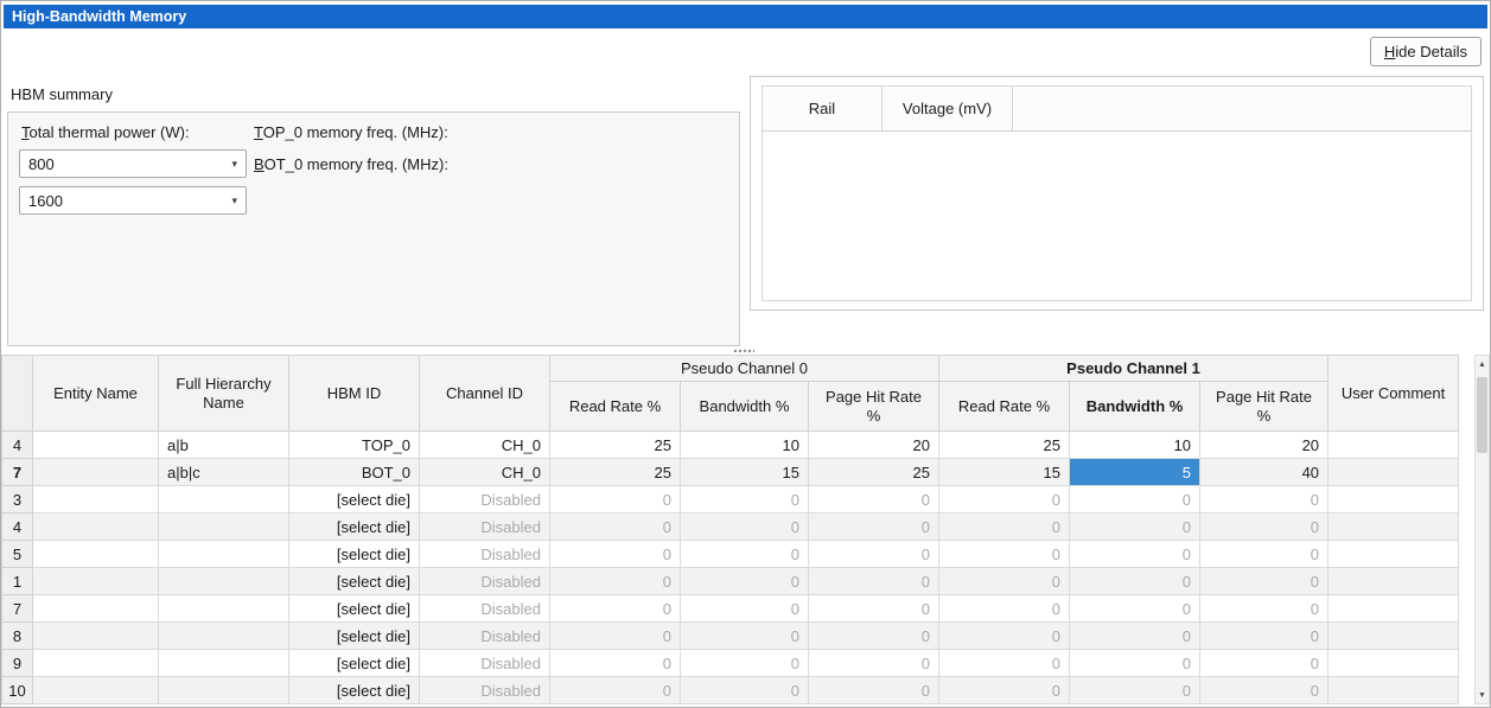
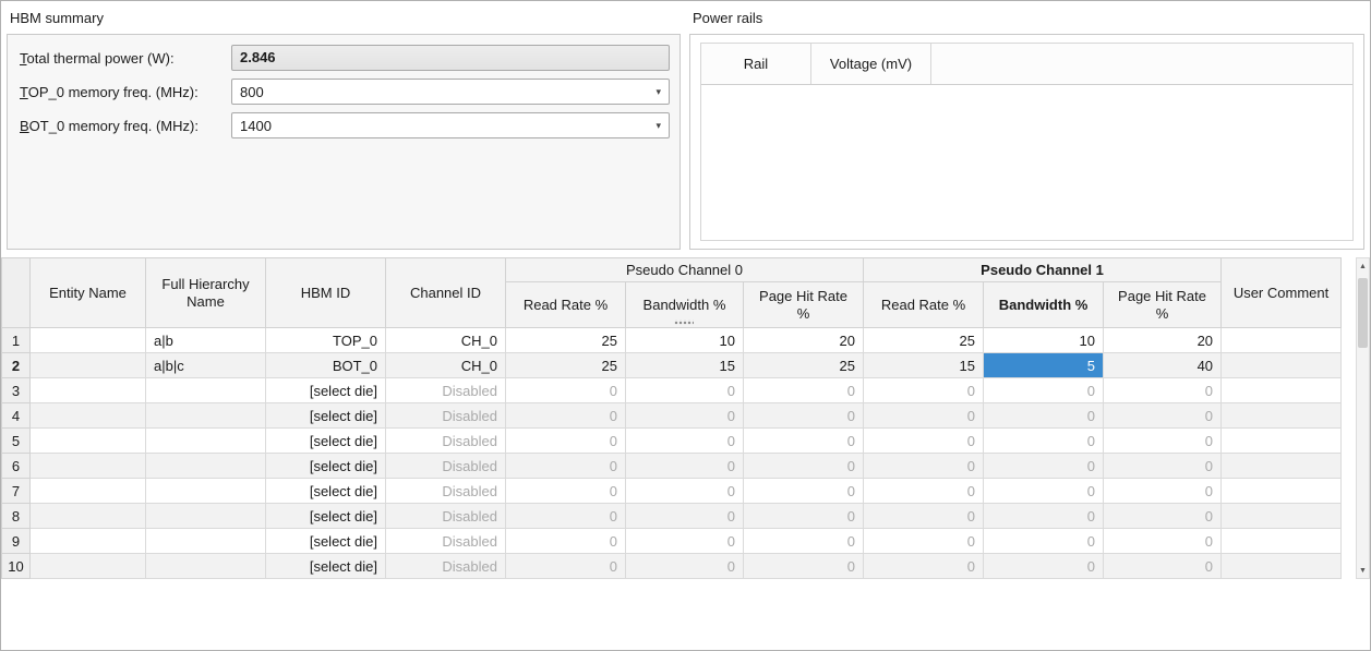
- High-Bandwidth Memory
- Hide Details
  HBM summary
  Total thermal power (W):
+ 2.846
  TOP_0 memory freq. (MHz):
  800
  ▾
  BOT_0 memory freq. (MHz):
- 1600
+ 1400
  ▾
+ Power rails
  Rail
  Voltage (mV)
  	Entity Name	Full Hierarchy Name	HBM ID	Channel ID	Pseudo Channel 0	Pseudo Channel 1	User Comment
  Read Rate %	Bandwidth %	Page Hit Rate %	Read Rate %	Bandwidth %	Page Hit Rate %
- 4		a|b	TOP_0	CH_0	25	10	20	25	10	20
+ 1		a|b	TOP_0	CH_0	25	10	20	25	10	20
- 7		a|b|c	BOT_0	CH_0	25	15	25	15	5	40
+ 2		a|b|c	BOT_0	CH_0	25	15	25	15	5	40
  3			[select die]	Disabled	0	0	0	0	0	0
  4			[select die]	Disabled	0	0	0	0	0	0
  5			[select die]	Disabled	0	0	0	0	0	0
- 1			[select die]	Disabled	0	0	0	0	0	0
+ 6			[select die]	Disabled	0	0	0	0	0	0
  7			[select die]	Disabled	0	0	0	0	0	0
  8			[select die]	Disabled	0	0	0	0	0	0
  9			[select die]	Disabled	0	0	0	0	0	0
  10			[select die]	Disabled	0	0	0	0	0	0
